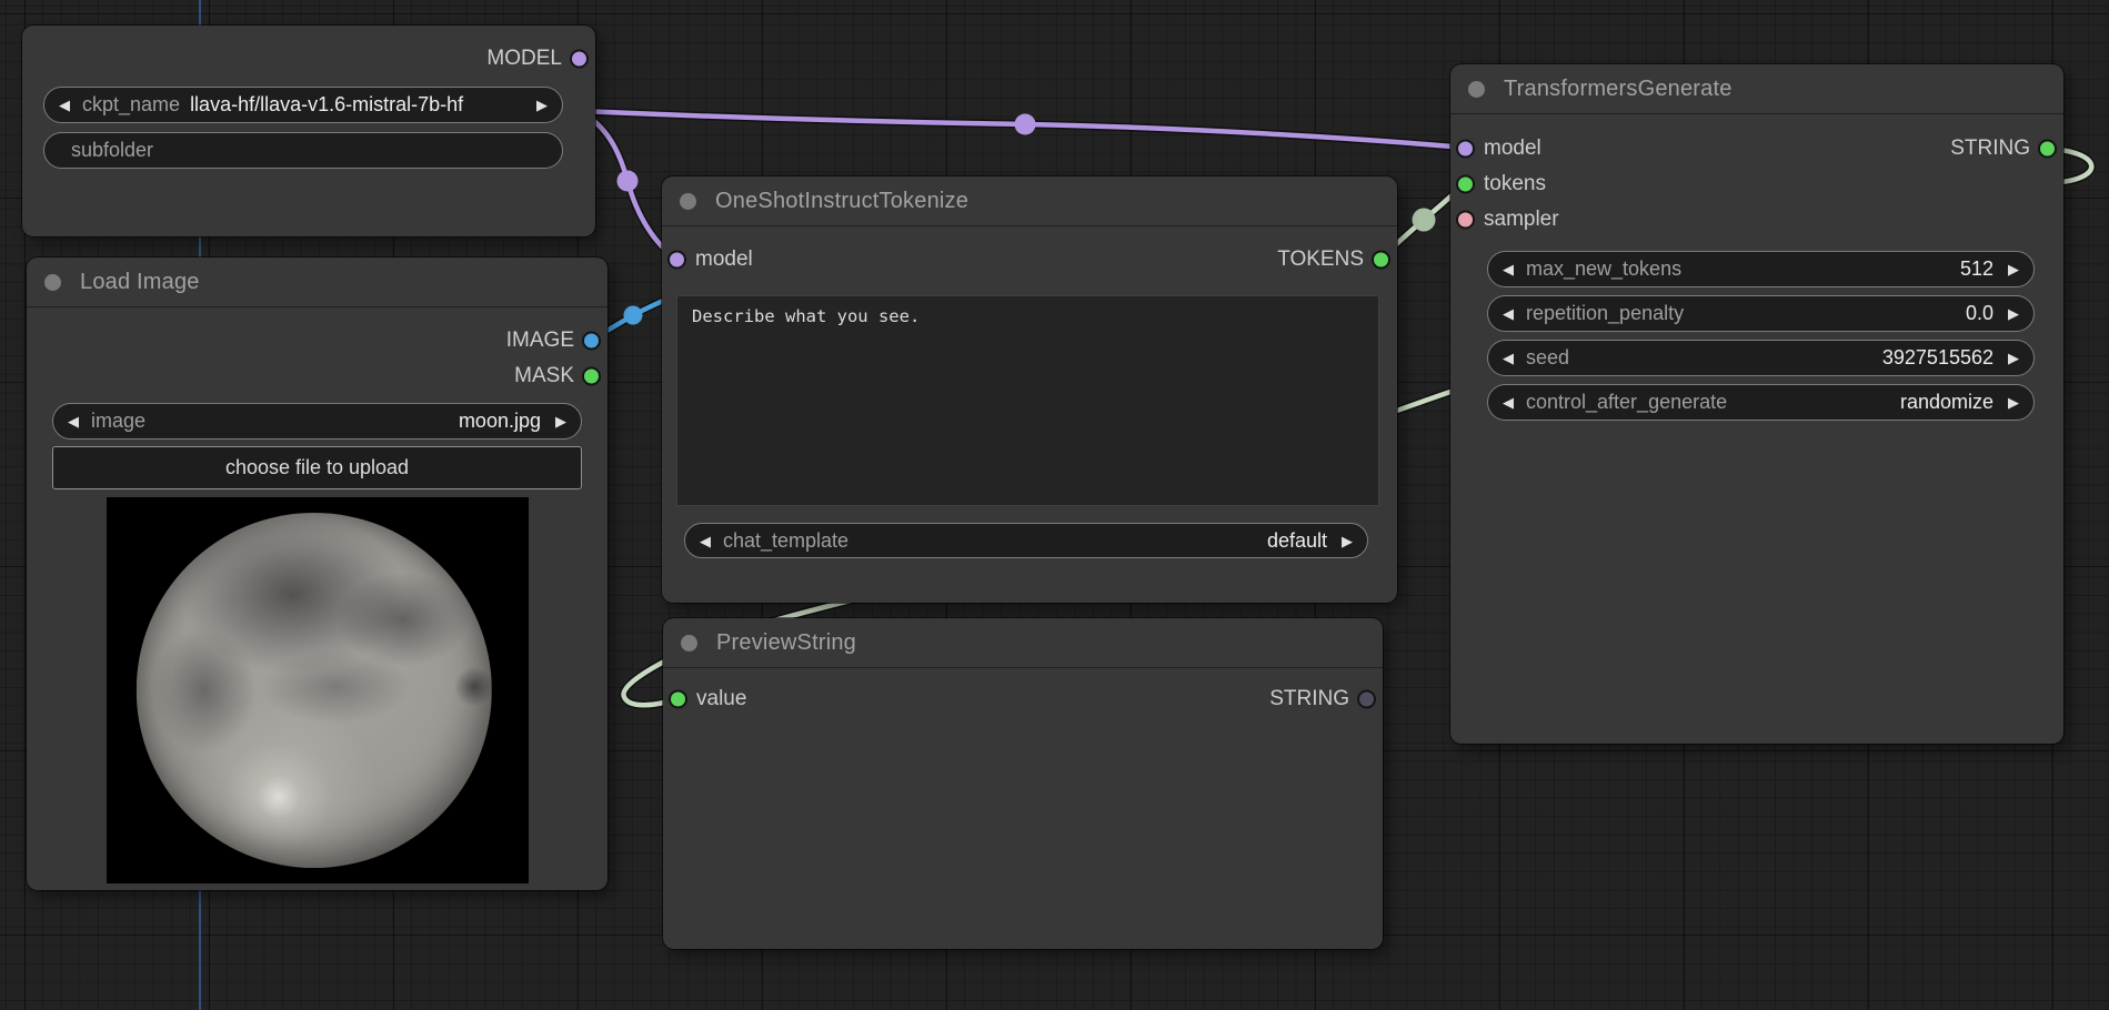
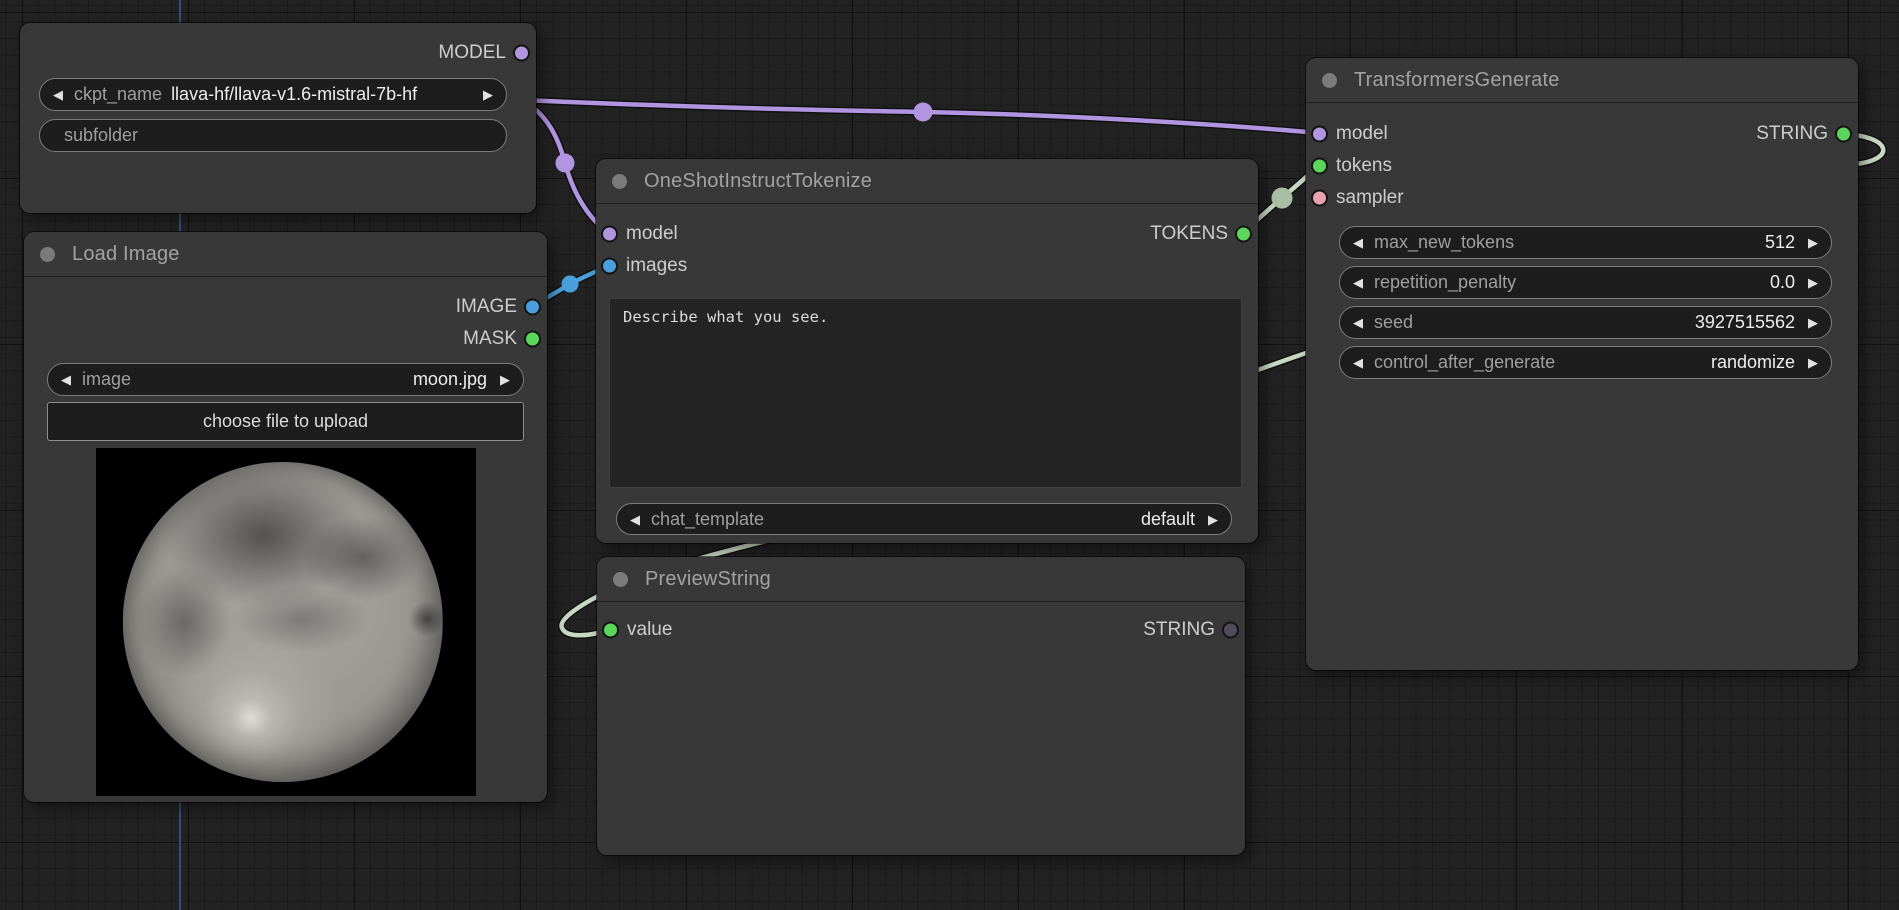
  MODEL
  ◀
  ckpt_name
  llava-hf/llava-v1.6-mistral-7b-hf
  ▶
  subfolder
  Load Image
  IMAGE
  MASK
  ◀
  image
  moon.jpg
  ▶
  choose file to upload
  OneShotInstructTokenize
  model
  TOKENS
+ images
  Describe what you see.
  ◀
  chat_template
  default
  ▶
  PreviewString
  value
  STRING
  TransformersGenerate
  model
  STRING
  tokens
  sampler
  ◀
  max_new_tokens
  512
  ▶
  ◀
  repetition_penalty
  0.0
  ▶
  ◀
  seed
  3927515562
  ▶
  ◀
  control_after_generate
  randomize
  ▶
